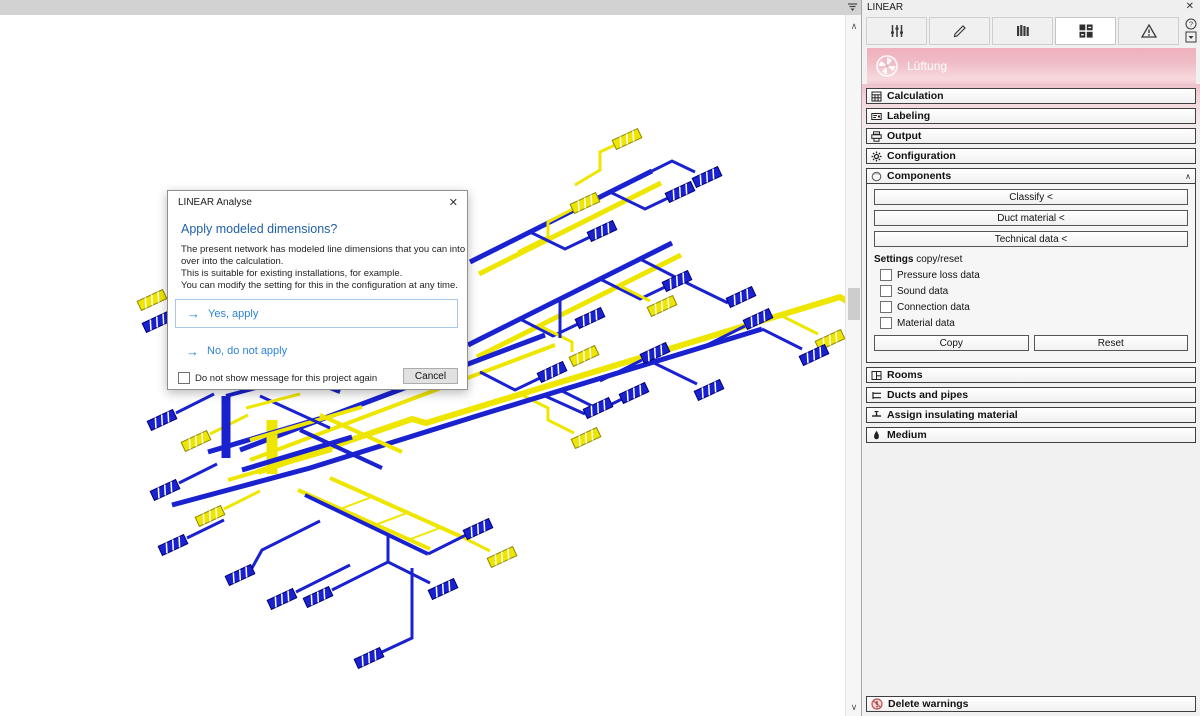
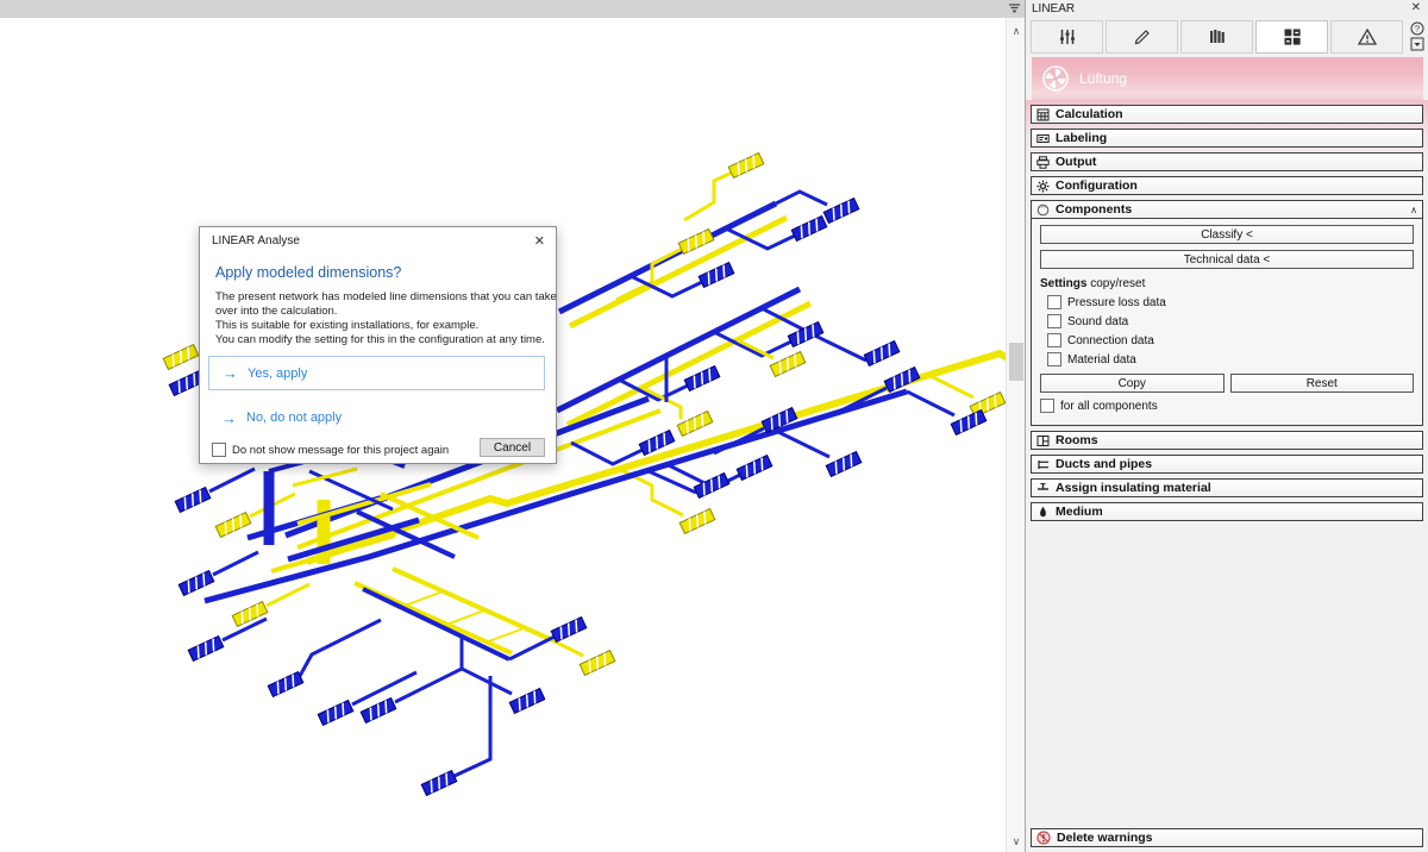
  ∧
  ∨
  LINEAR
  ✕
  ?
  Lüftung
  Calculation
  Labeling
  Output
  Configuration
  Components
  ∧
  Classify <
- Duct material <
  Technical data <
  Settings copy/reset
  Pressure loss data
  Sound data
  Connection data
  Material data
  Copy
  Reset
+ for all components
  Rooms
  Ducts and pipes
  Assign insulating material
  Medium
  Delete warnings
  LINEAR Analyse
  ✕
  Apply modeled dimensions?
- The present network has modeled line dimensions that you can into
+ The present network has modeled line dimensions that you can take
  over into the calculation.
  This is suitable for existing installations, for example.
  You can modify the setting for this in the configuration at any time.
  →
  Yes, apply
  →
  No, do not apply
  Do not show message for this project again
  Cancel
